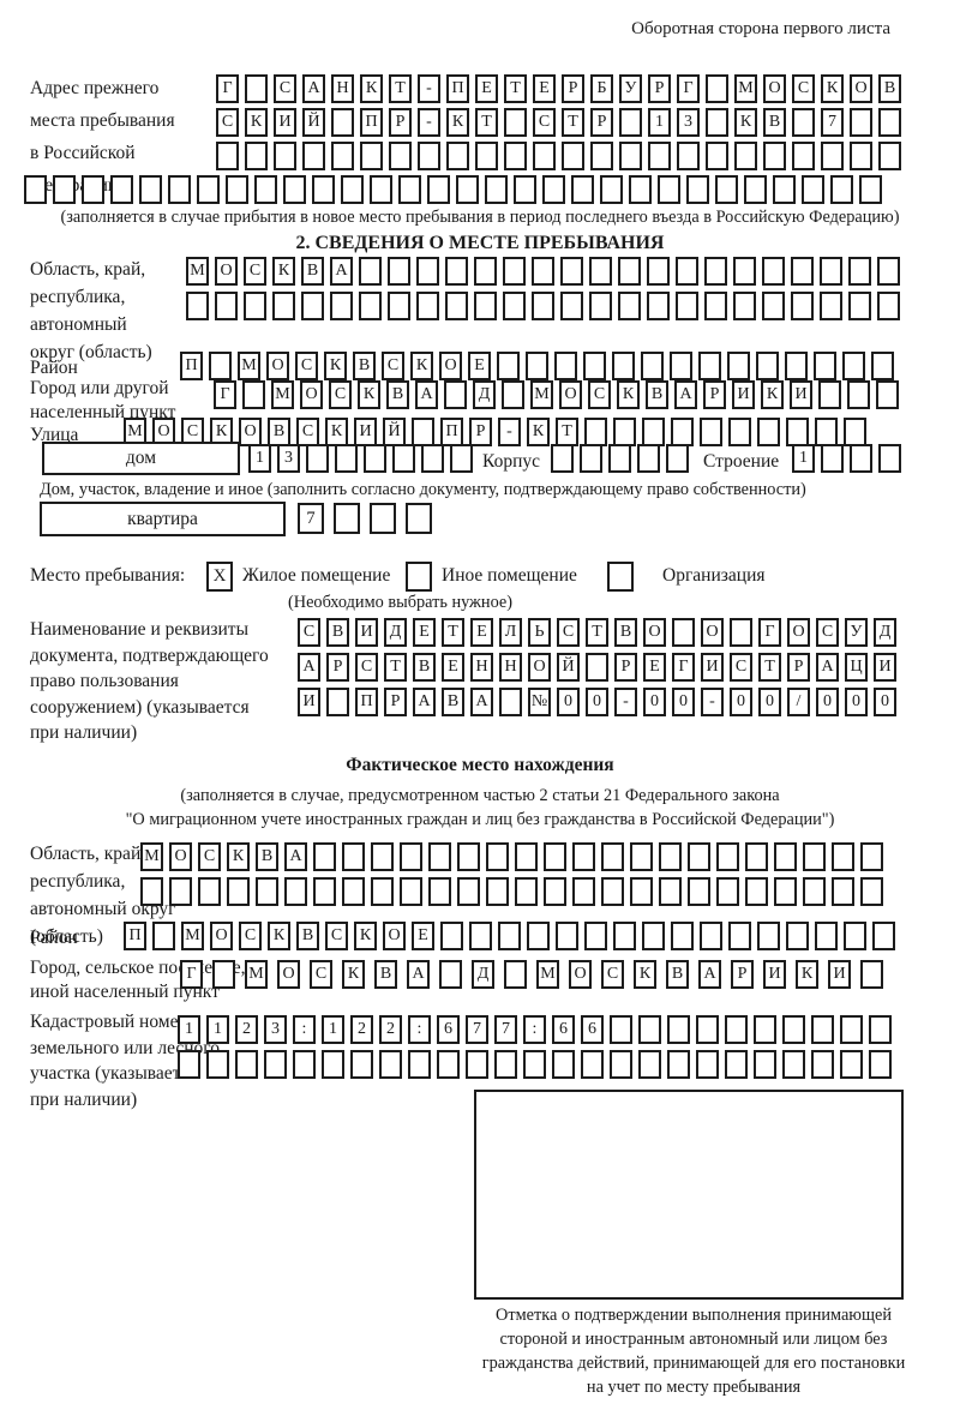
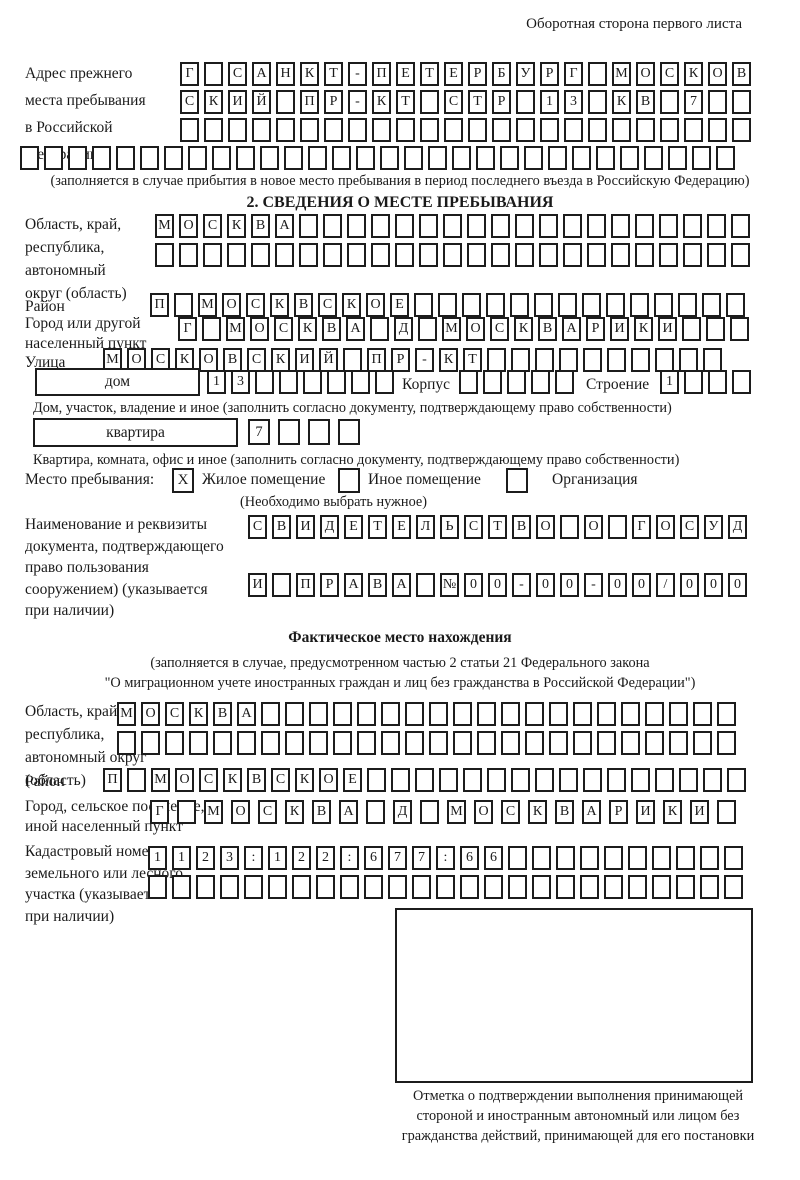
  Оборотная сторона первого листа
  Адрес прежнего
  места пребывания
  в Российской
  Г С А Н К Т - П Е Т Е Р Б У Р Г М О С К О В
  С К И Й П Р - К Т С Т Р 1 3 К В 7
  (заполняется в случае прибытия в новое место пребывания в период последнего въезда в Российскую Федерацию)
  2. СВЕДЕНИЯ О МЕСТЕ ПРЕБЫВАНИЯ
  Область, край,
  республика,
  автономный
  округ (область)
  М О С К В А
  Район
  П М О С К В С К О Е
  Город или другой
  населенный пункт
  Г М О С К В А Д М О С К В А Р И К И
  Улица
  М О С К О В С К И Й П Р - К Т
  дом
  1 3
  Корпус
  Строение
  1
  Дом, участок, владение и иное (заполнить согласно документу, подтверждающему право собственности)
  квартира
  7
+ Квартира, комната, офис и иное (заполнить согласно документу, подтверждающему право собственности)
  Место пребывания:
  X
  Жилое помещение
  Иное помещение
  Организация
  (Необходимо выбрать нужное)
  Наименование и реквизиты
  документа, подтверждающего
  право пользования
  сооружением) (указывается
  при наличии)
  С В И Д Е Т Е Л Ь С Т В О О Г О С У Д
- А Р С Т В Е Н Н О Й Р Е Г И С Т Р А Ц И
  И П Р А В А № 0 0 - 0 0 - 0 0 / 0 0 0
  Фактическое место нахождения
  (заполняется в случае, предусмотренном частью 2 статьи 21 Федерального закона
  "О миграционном учете иностранных граждан и лиц без гражданства в Российской Федерации")
  Область, край
  республика,
  автономный округ
  (область)
  М О С К В А
  Район
  П М О С К В С К О Е
  Город, сельское поее,
  иной населенный пункт
  Г М О С К В А Д М О С К В А Р И К И
  Кадастровый номе
  земельного или лесного
  участка (указывае
  при наличии)
  1 1 2 3 : 1 2 2 : 6 7 7 : 6 6
  Отметка о подтверждении выполнения принимающей
  стороной и иностранным автономный или лицом без
  гражданства действий, принимающей для его постановки
- на учет по месту пребывания
